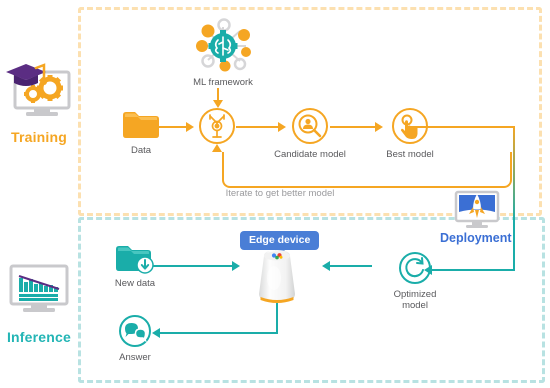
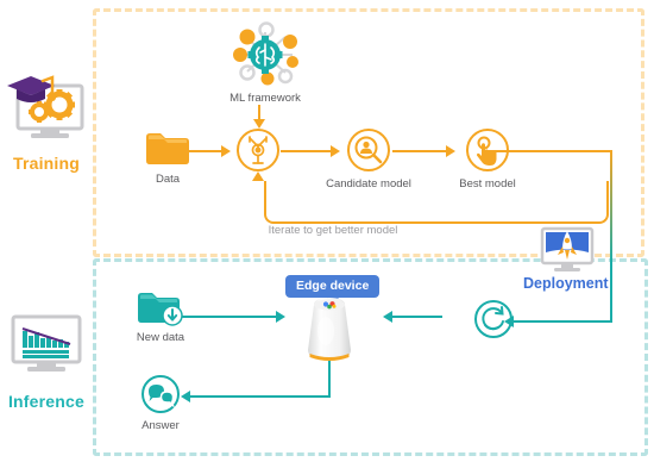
  Training
  Inference
  ML framework
  Data
  Candidate model
  Best model
  Iterate to get better model
  Deployment
- Optimized
- model
  Edge device
  New data
  Answer
